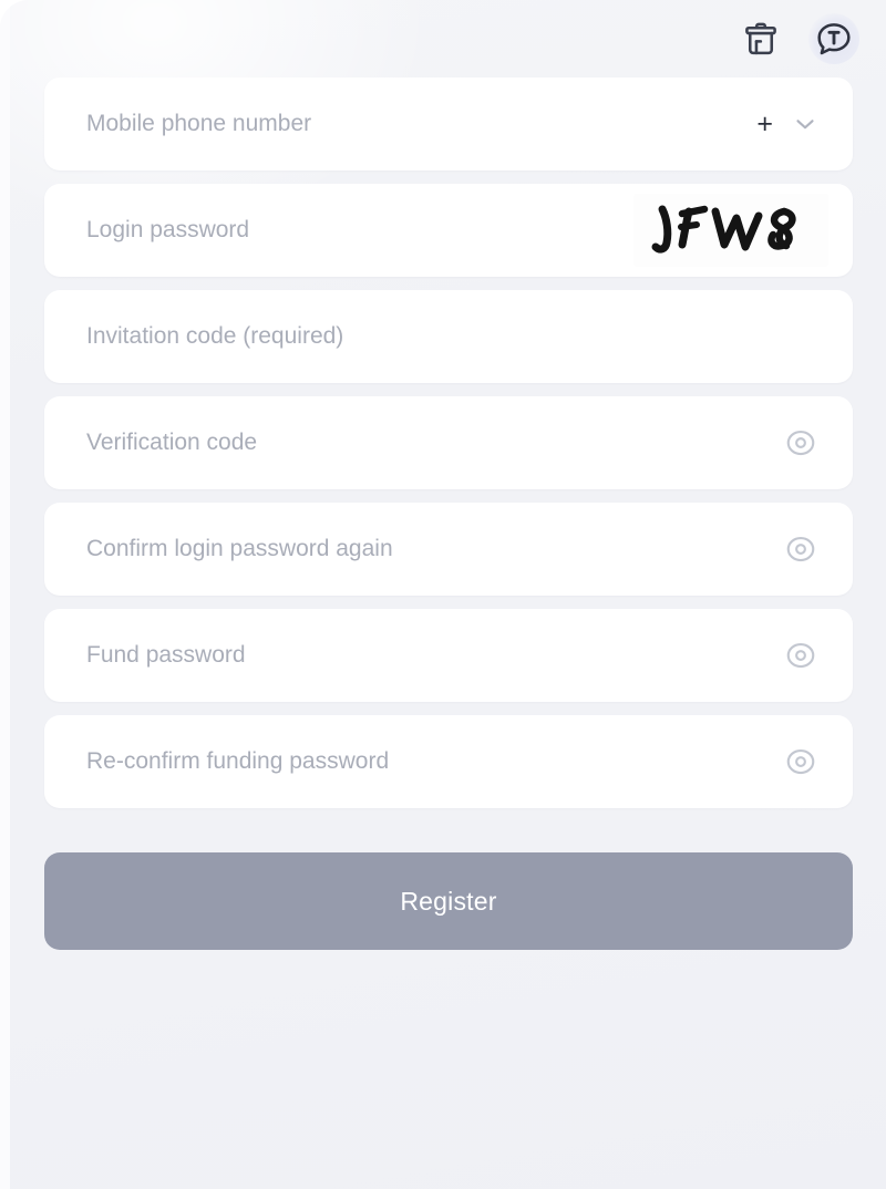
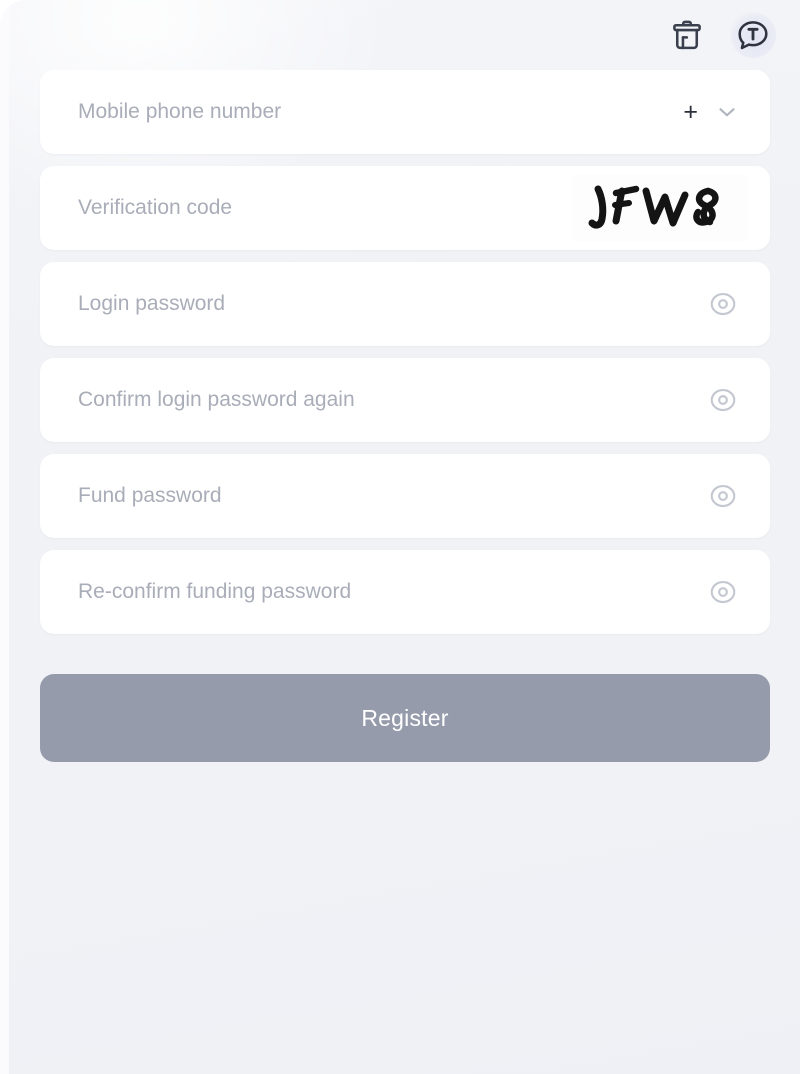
  Mobile phone number
  +
- Login password
+ Verification code
- Invitation code (required)
- Verification code
+ Login password
  Confirm login password again
  Fund password
  Re-confirm funding password
  Register
